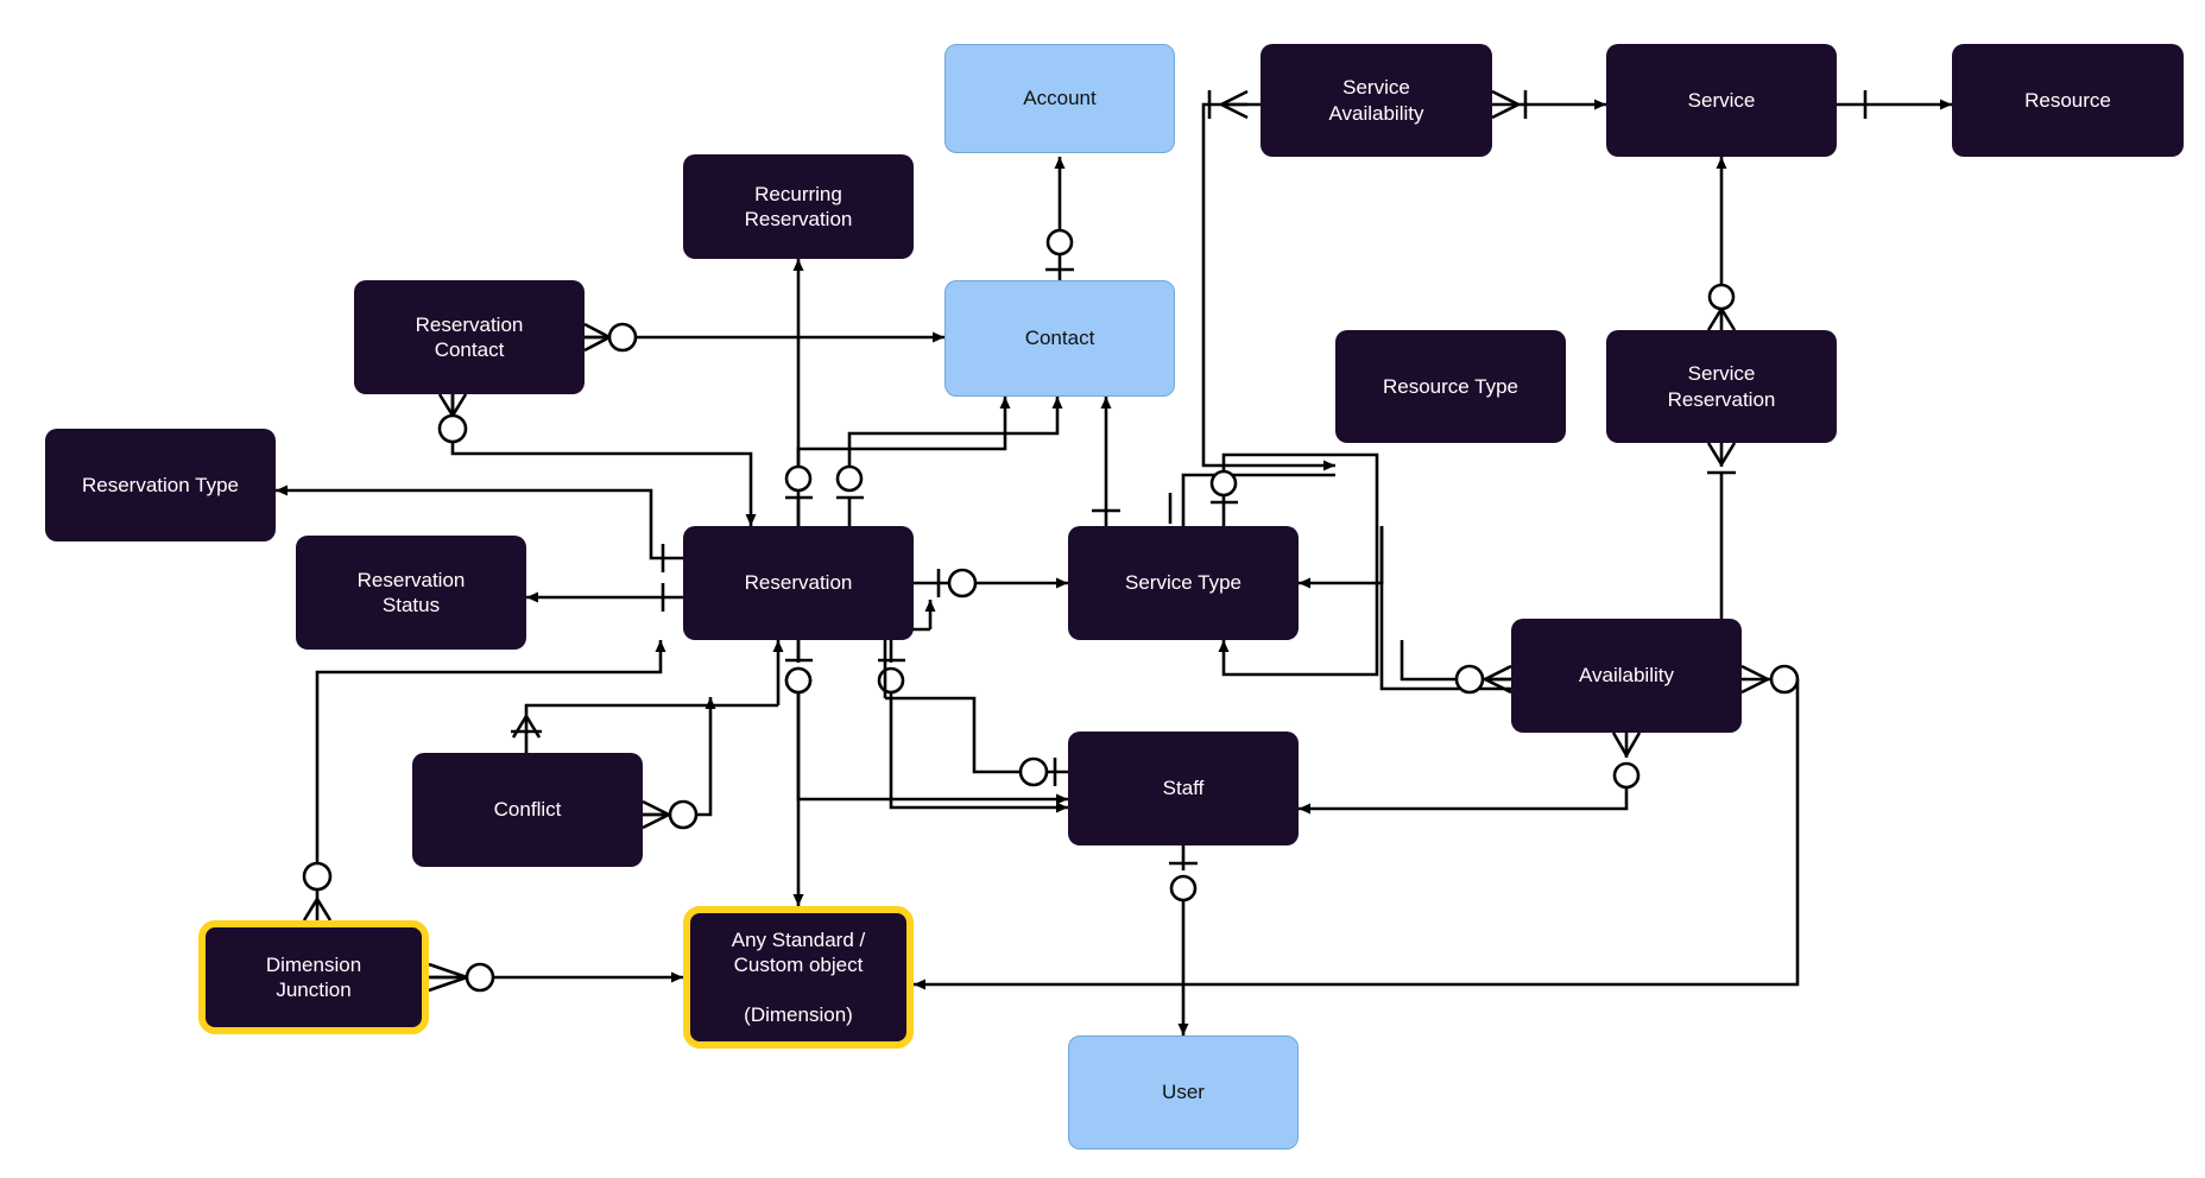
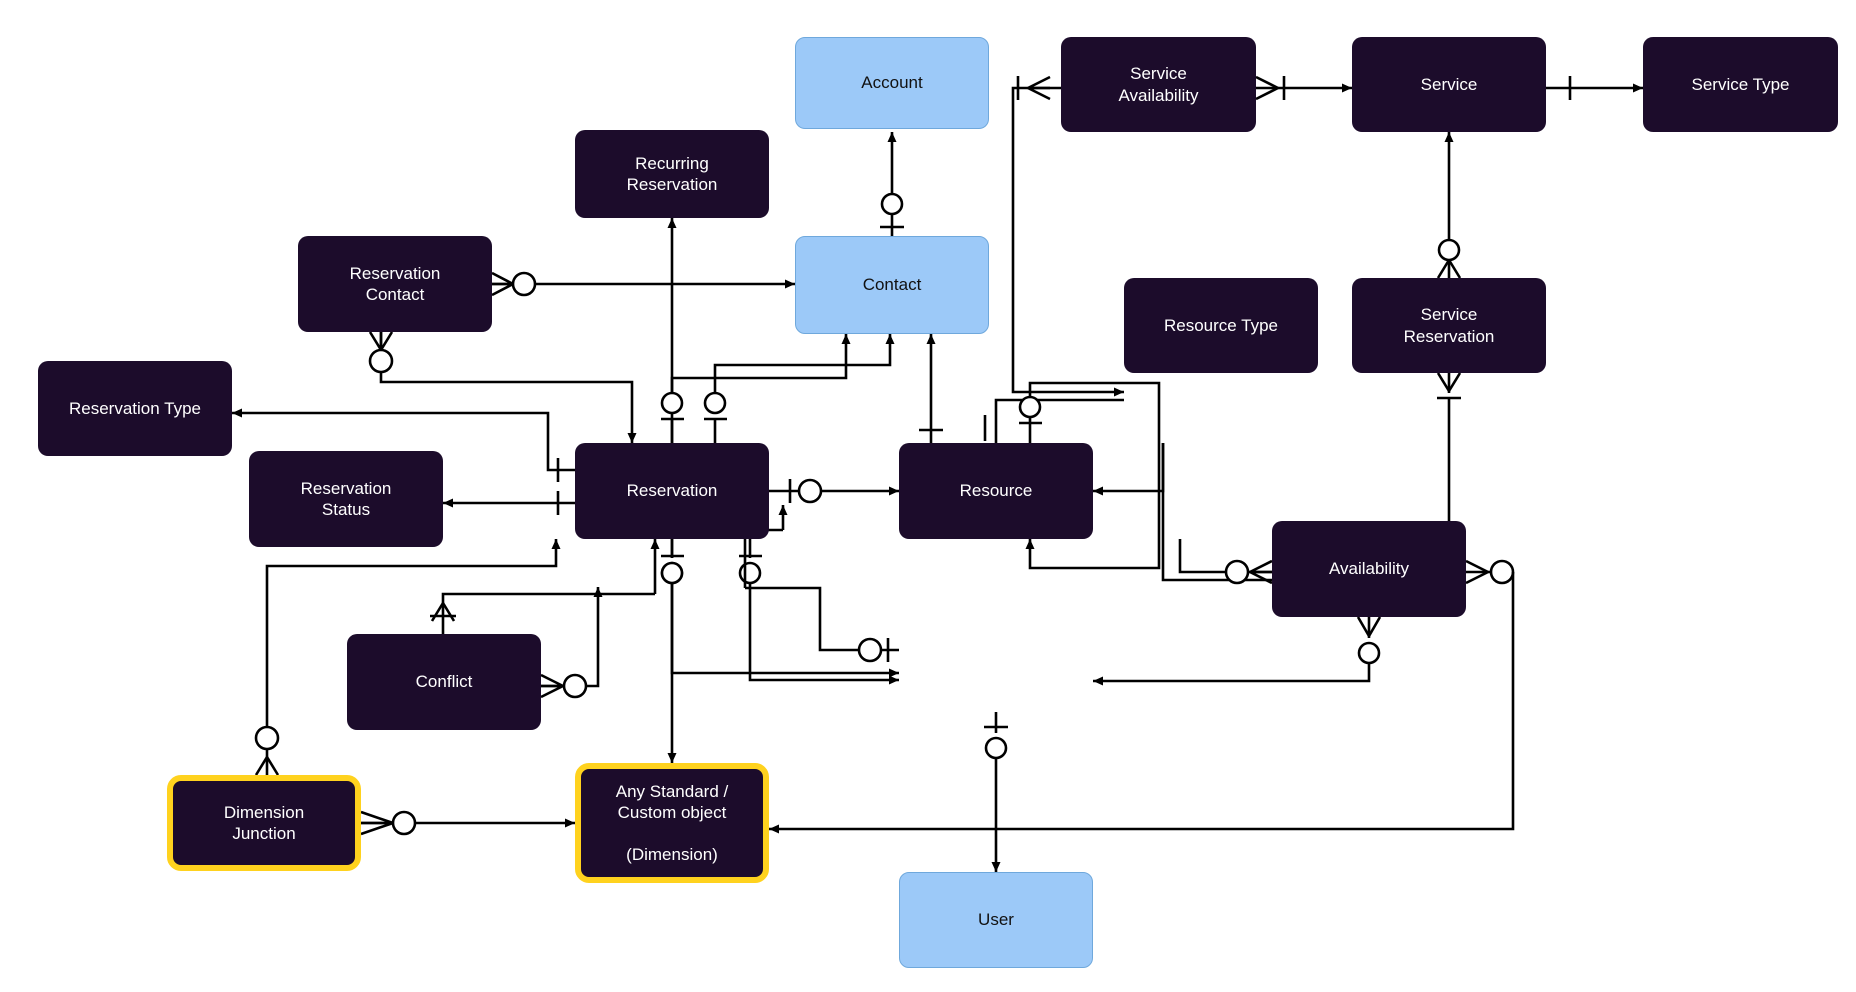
  Account
  Service
  Availability
  Service
- Resource
+ Service Type
  Recurring
  Reservation
  Reservation
  Contact
  Contact
  Resource Type
  Service
  Reservation
  Reservation Type
  Reservation
  Status
  Reservation
- Service Type
+ Resource
  Availability
  Conflict
- Staff
  Dimension
  Junction
  Any Standard /
  Custom object
  (Dimension)
  User
